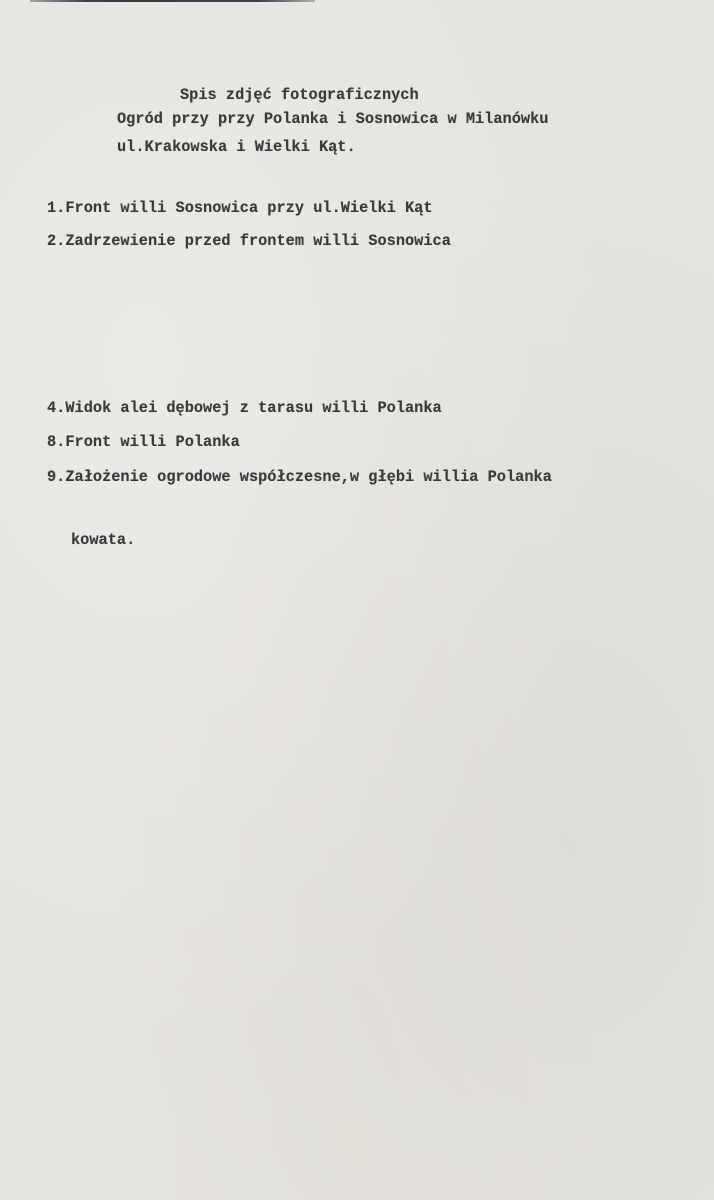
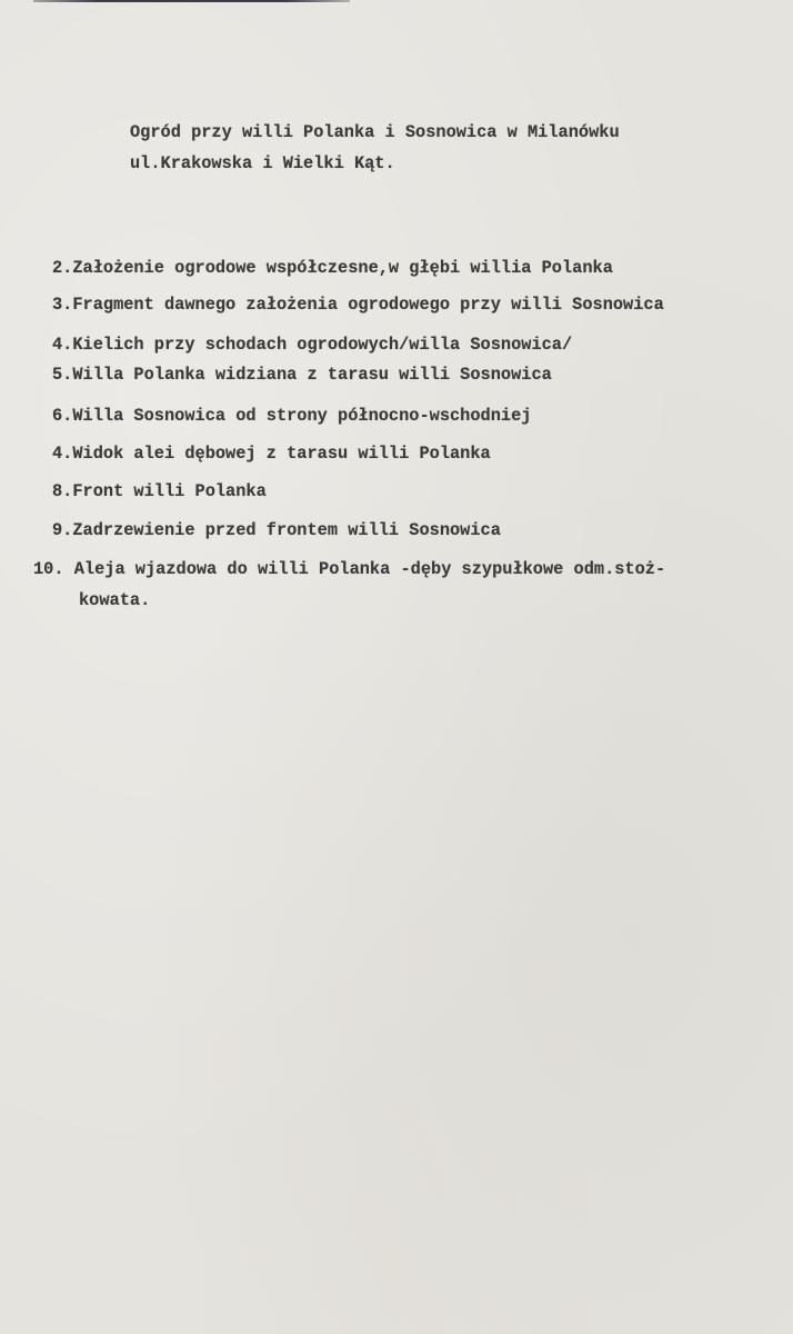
- Spis zdjęć fotograficznych
- Ogród przy przy Polanka i Sosnowica w Milanówku
+ Ogród przy willi Polanka i Sosnowica w Milanówku
  ul.Krakowska i Wielki Kąt.
- 1.Front willi Sosnowica przy ul.Wielki Kąt
- 2.Zadrzewienie przed frontem willi Sosnowica
+ 2.Założenie ogrodowe współczesne,w głębi willia Polanka
+ 3.Fragment dawnego założenia ogrodowego przy willi Sosnowica
+ 4.Kielich przy schodach ogrodowych/willa Sosnowica/
+ 5.Willa Polanka widziana z tarasu willi Sosnowica
+ 6.Willa Sosnowica od strony północno-wschodniej
  4.Widok alei dębowej z tarasu willi Polanka
  8.Front willi Polanka
- 9.Założenie ogrodowe współczesne,w głębi willia Polanka
+ 9.Zadrzewienie przed frontem willi Sosnowica
+ 10. Aleja wjazdowa do willi Polanka -dęby szypułkowe odm.stoż-
  kowata.
